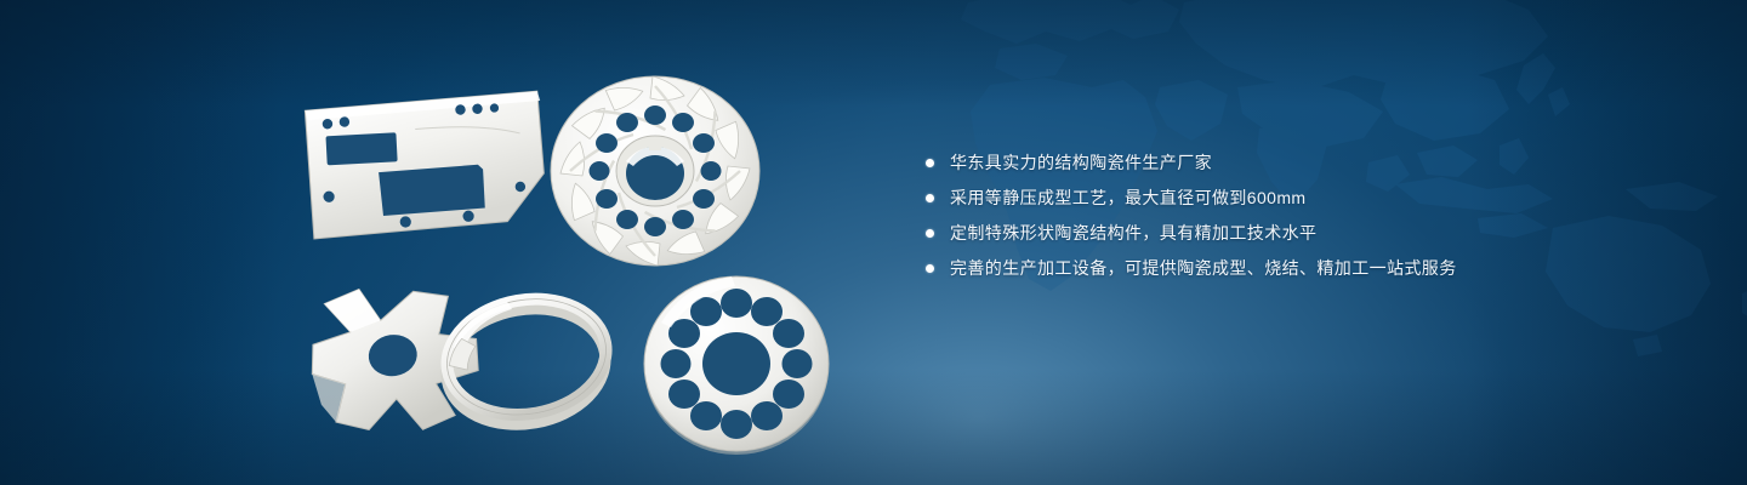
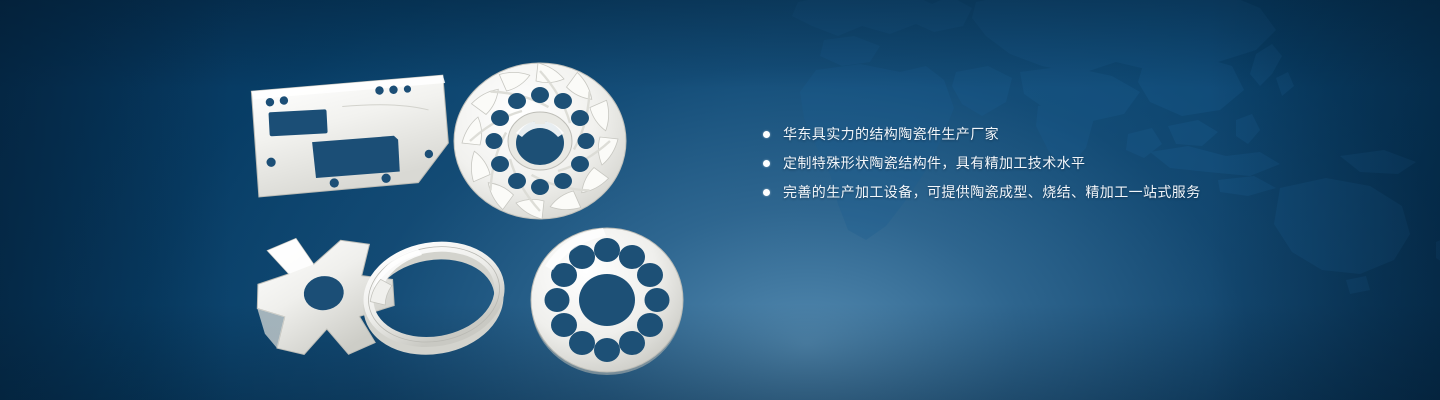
  华东具实力的结构陶瓷件生产厂家
- 采用等静压成型工艺，最大直径可做到600mm
  定制特殊形状陶瓷结构件，具有精加工技术水平
  完善的生产加工设备，可提供陶瓷成型、烧结、精加工一站式服务
